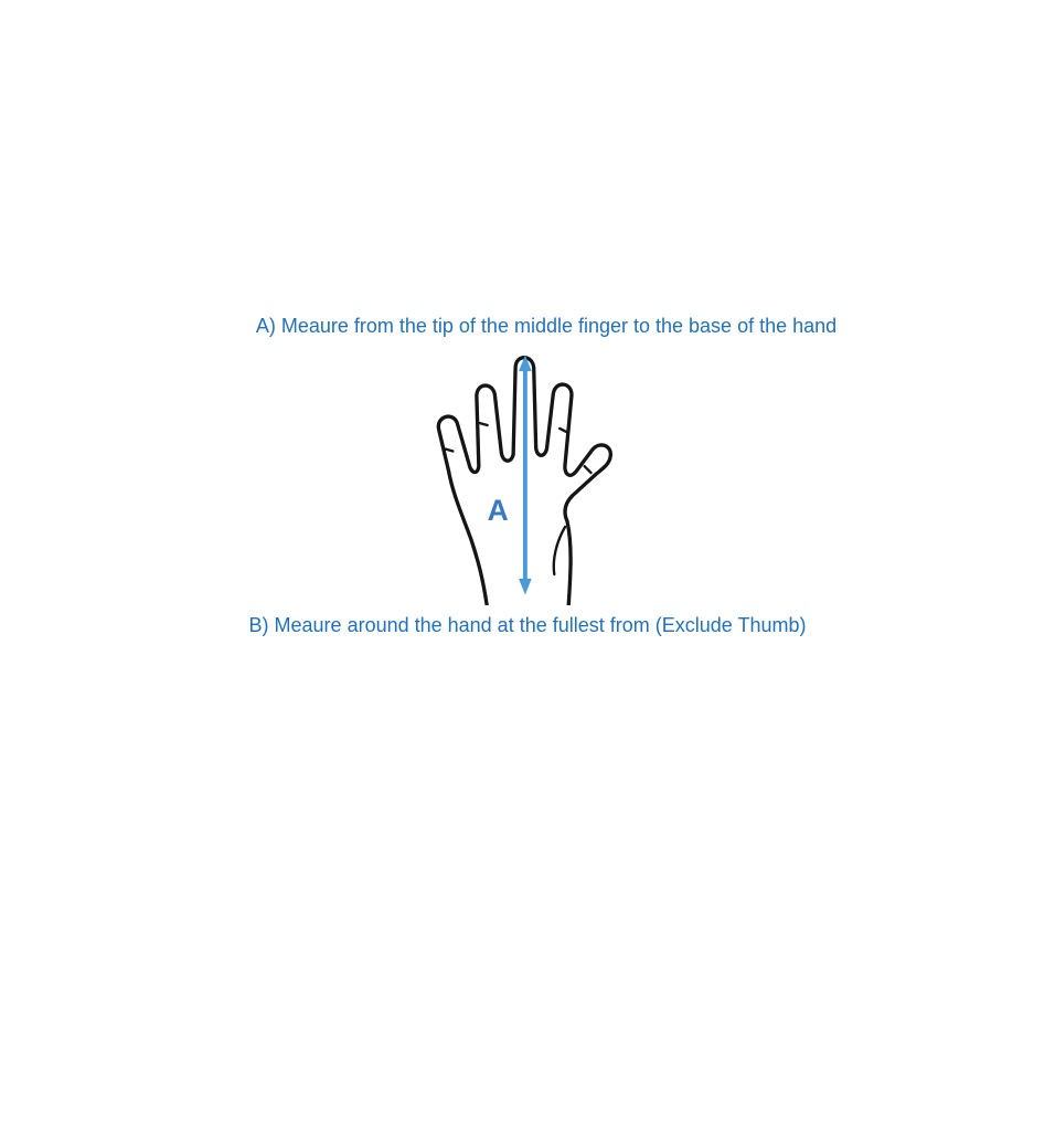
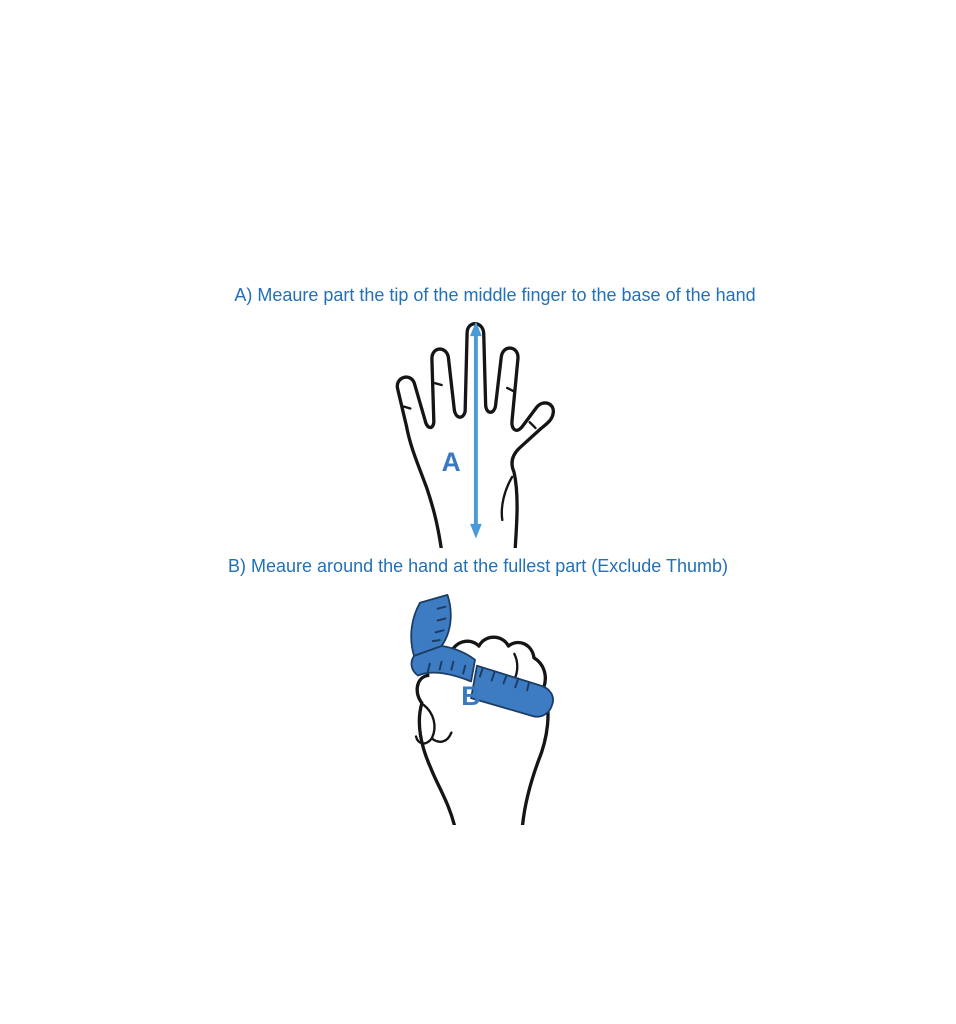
- A) Meaure from the tip of the middle finger to the base of the hand
+ A) Meaure part the tip of the middle finger to the base of the hand
  A
- B) Meaure around the hand at the fullest from (Exclude Thumb)
+ B) Meaure around the hand at the fullest part (Exclude Thumb)
+ B
